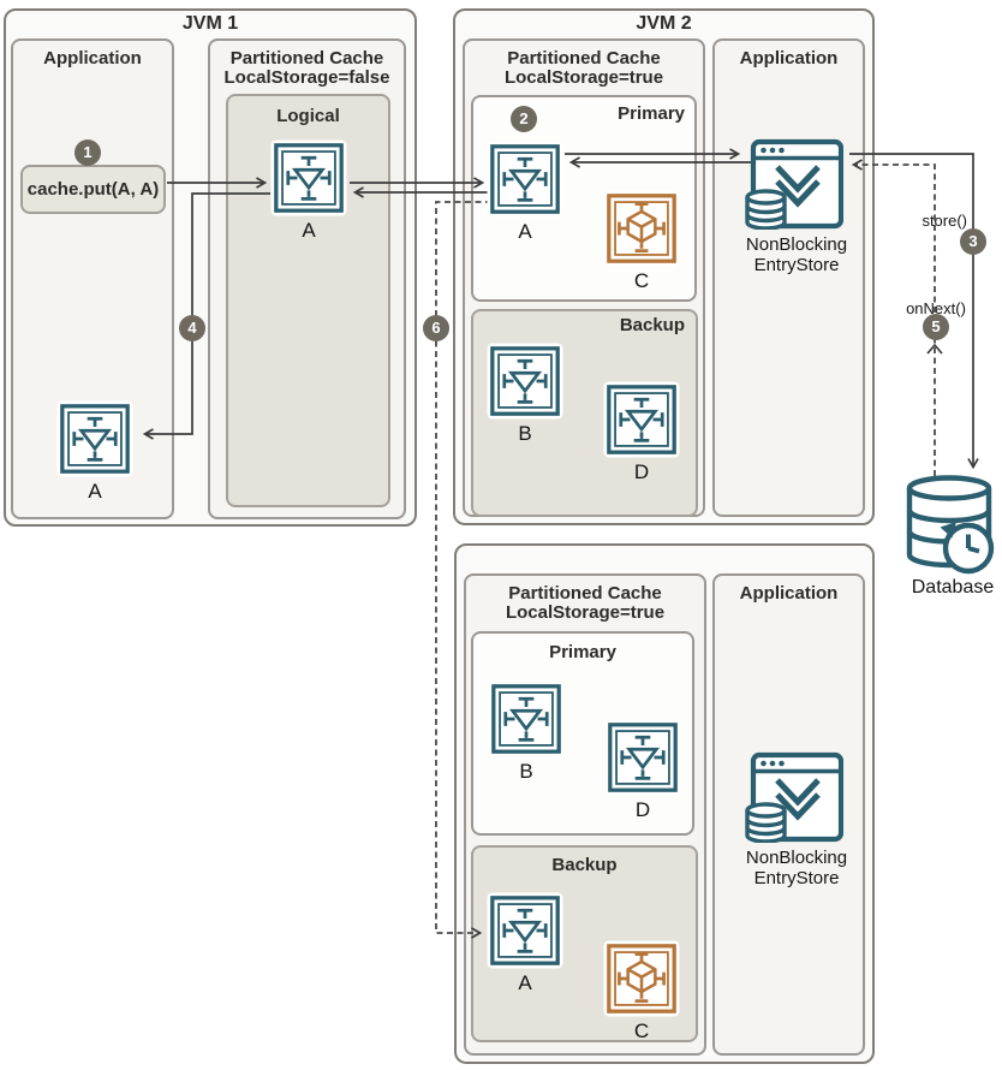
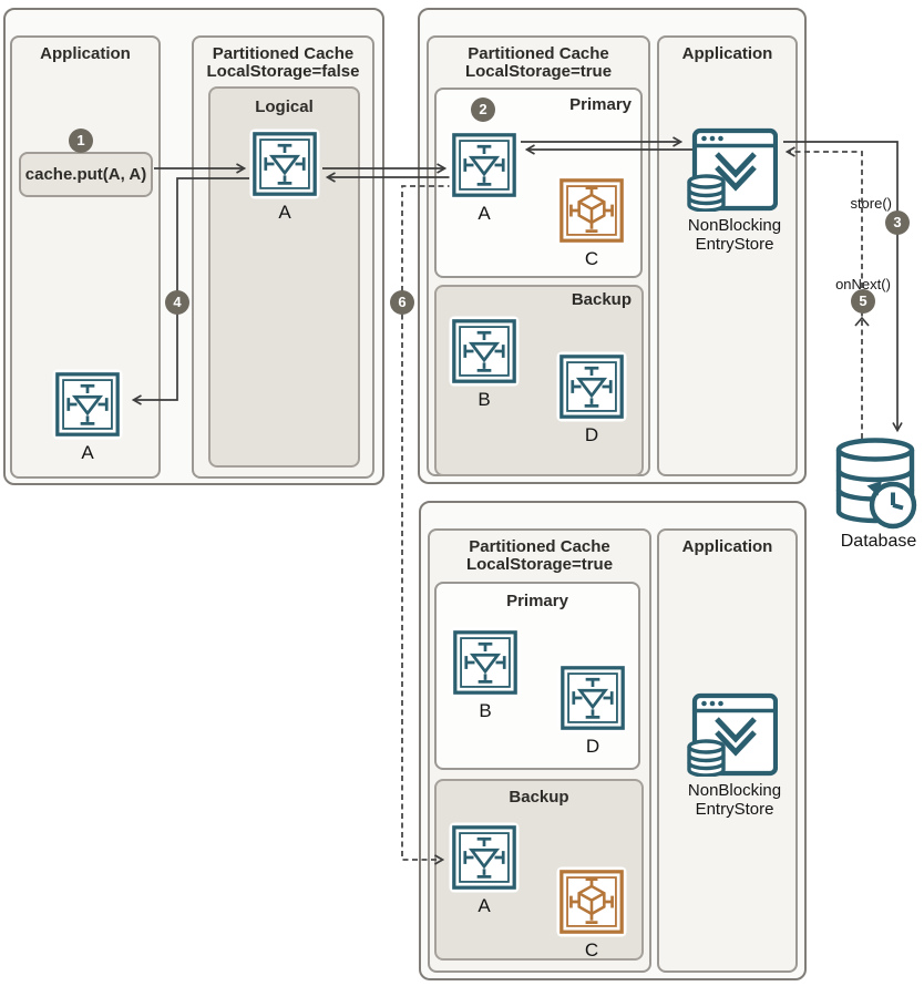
- JVM 1
- JVM 2
  Application
  Partitioned Cache
  LocalStorage=false
  Logical
  Partitioned Cache
  LocalStorage=true
  Primary
  Backup
  Application
  Partitioned Cache
  LocalStorage=true
  Primary
  Backup
  Application
  cache.put(A, A)
  A
  A
  A
  C
  B
  D
  B
  D
  A
  C
  NonBlocking
  EntryStore
  NonBlocking
  EntryStore
  Database
  store()
  onNext()
  1
  2
  3
  4
  5
  6
